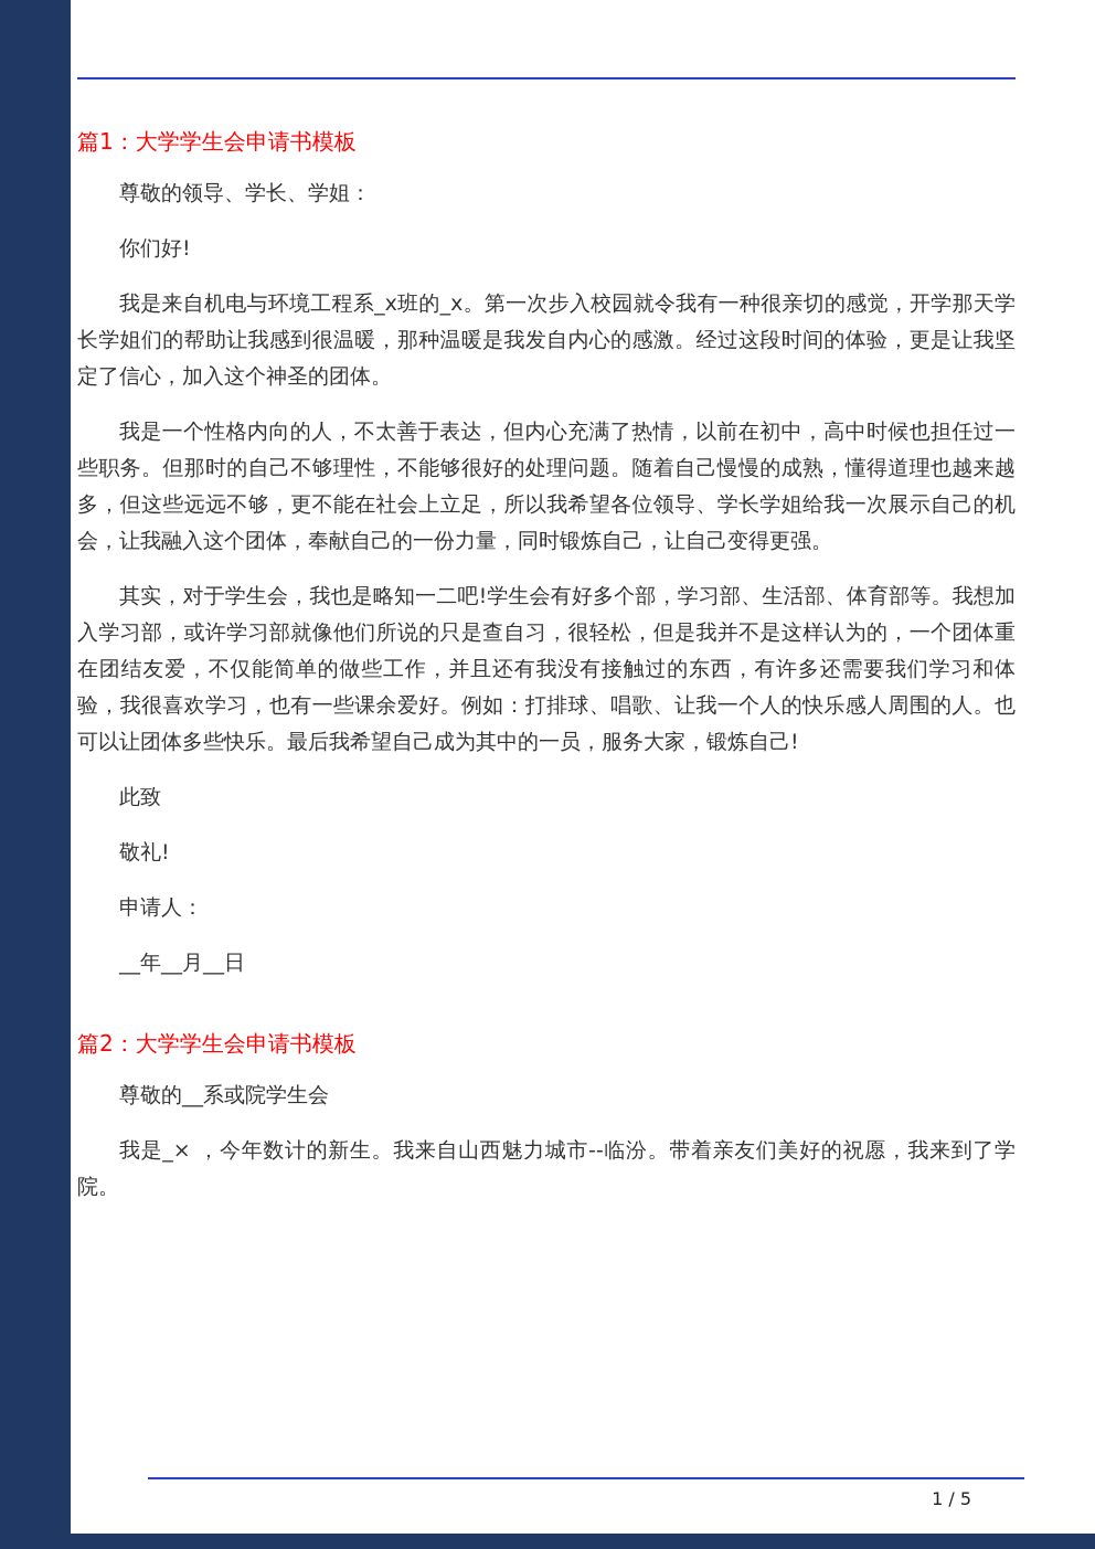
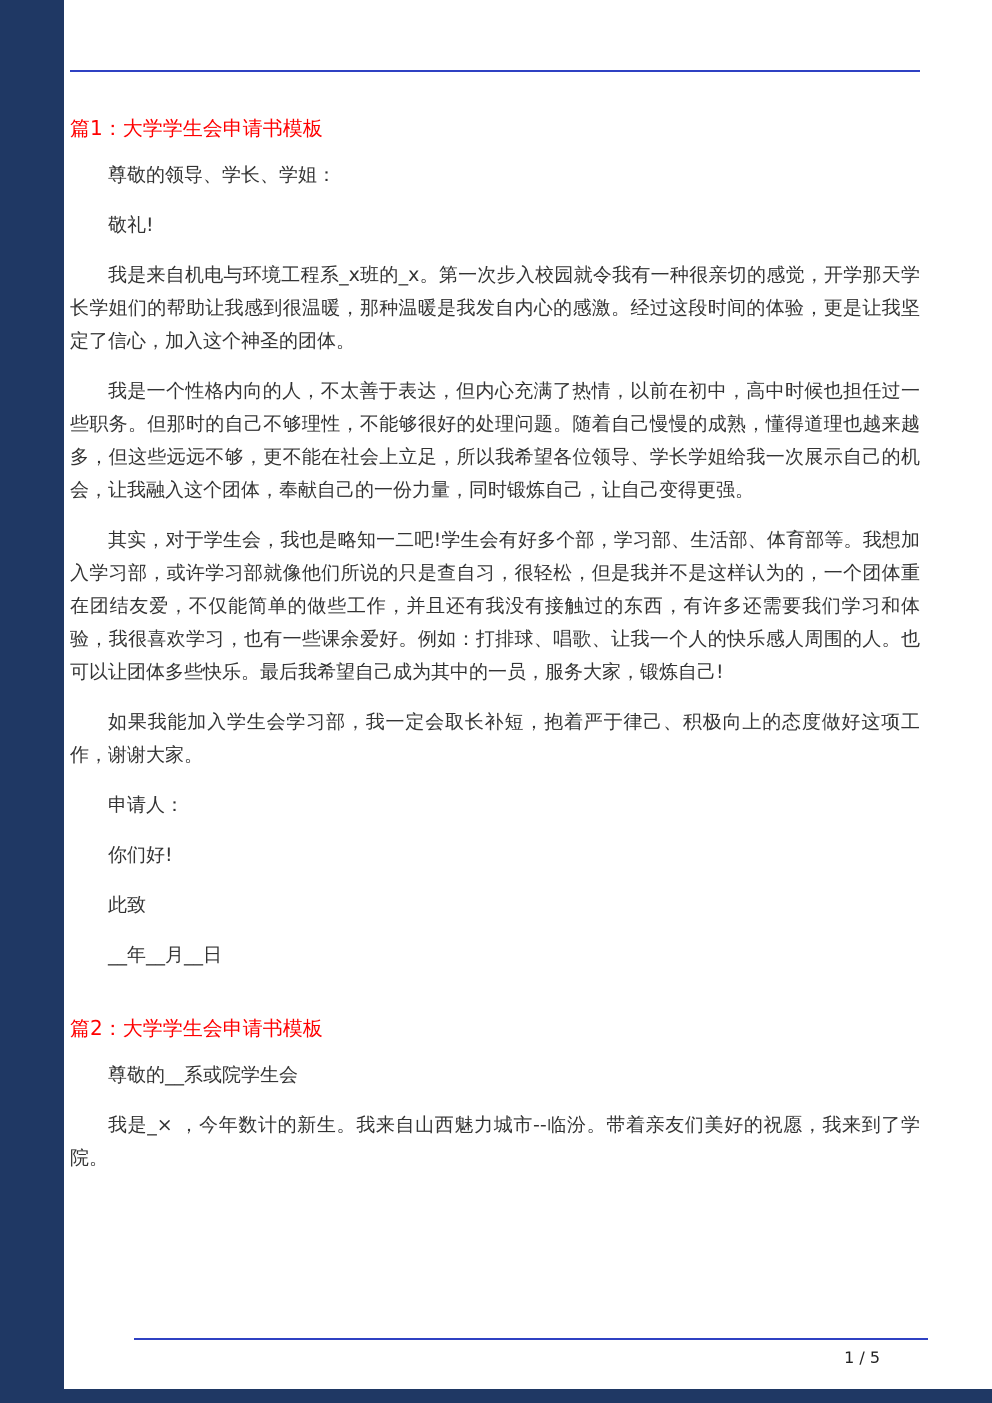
  篇1：大学学生会申请书模板
  尊敬的领导、学长、学姐：
- 你们好!
+ 敬礼!
  我是来自机电与环境工程系_x班的_x。第一次步入校园就令我有一种很亲切的感觉，开学那天学长学姐们的帮助让我感到很温暖，那种温暖是我发自内心的感激。经过这段时间的体验，更是让我坚定了信心，加入这个神圣的团体。
  我是一个性格内向的人，不太善于表达，但内心充满了热情，以前在初中，高中时候也担任过一些职务。但那时的自己不够理性，不能够很好的处理问题。随着自己慢慢的成熟，懂得道理也越来越多，但这些远远不够，更不能在社会上立足，所以我希望各位领导、学长学姐给我一次展示自己的机会，让我融入这个团体，奉献自己的一份力量，同时锻炼自己，让自己变得更强。
  其实，对于学生会，我也是略知一二吧!学生会有好多个部，学习部、生活部、体育部等。我想加入学习部，或许学习部就像他们所说的只是查自习，很轻松，但是我并不是这样认为的，一个团体重在团结友爱，不仅能简单的做些工作，并且还有我没有接触过的东西，有许多还需要我们学习和体验，我很喜欢学习，也有一些课余爱好。例如：打排球、唱歌、让我一个人的快乐感人周围的人。也可以让团体多些快乐。最后我希望自己成为其中的一员，服务大家，锻炼自己!
+ 如果我能加入学生会学习部，我一定会取长补短，抱着严于律己、积极向上的态度做好这项工作，谢谢大家。
- 此致
+ 申请人：
- 敬礼!
+ 你们好!
- 申请人：
+ 此致
  __年__月__日
  篇2：大学学生会申请书模板
  尊敬的__系或院学生会
  我是_× ，今年数计的新生。我来自山西魅力城市--临汾。带着亲友们美好的祝愿，我来到了学院。
  1 / 5
